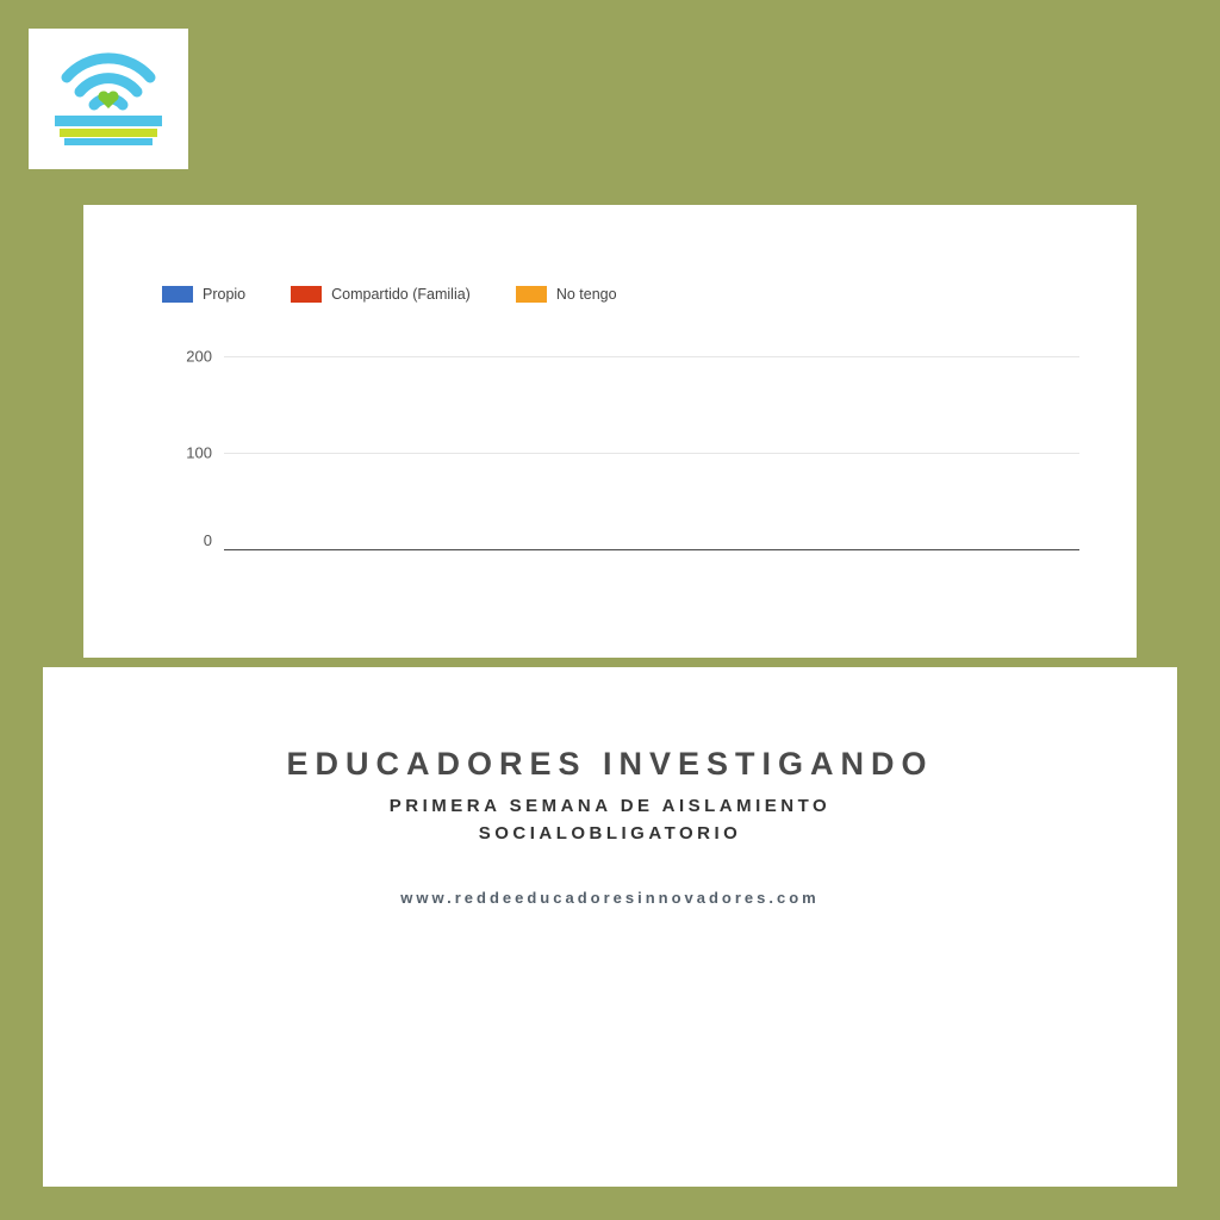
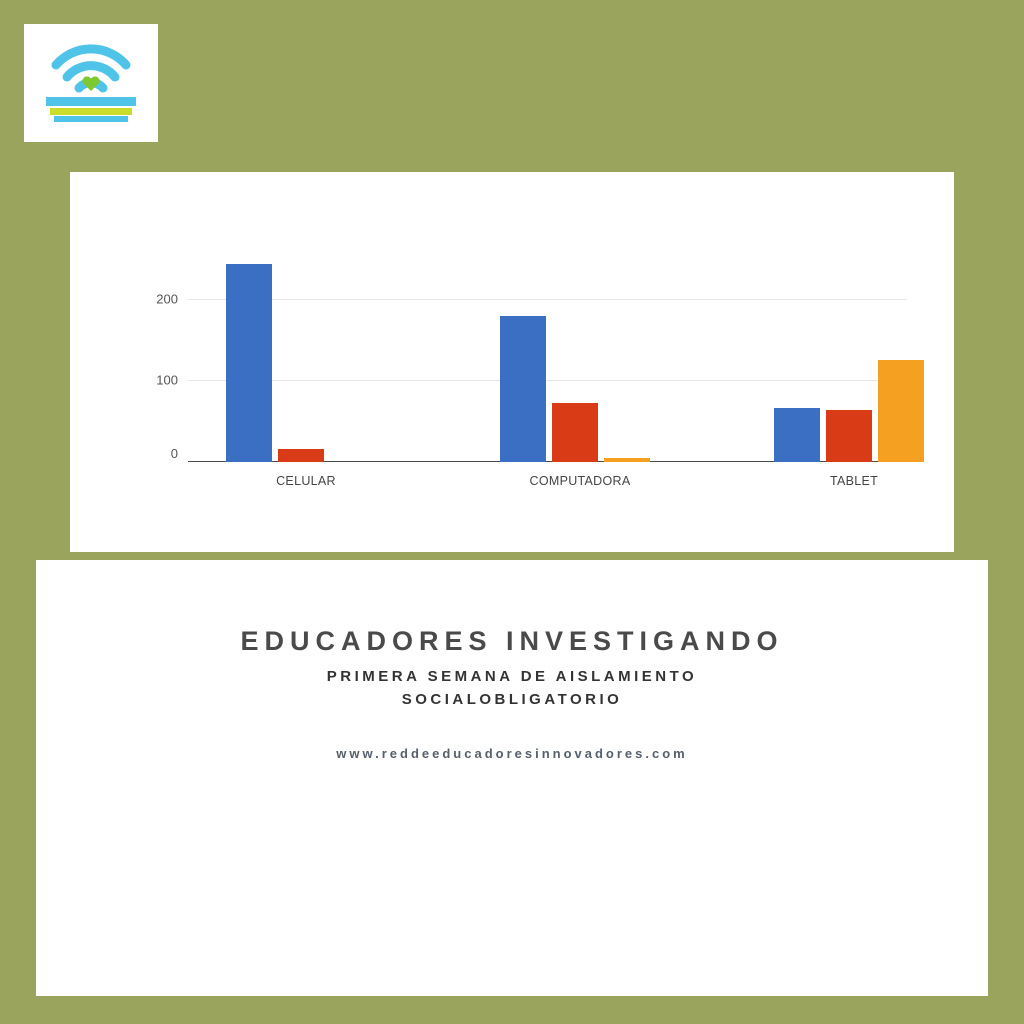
- Propio
- Compartido (Familia)
- No tengo
  200
  100
  0
+ CELULAR
+ COMPUTADORA
+ TABLET
  EDUCADORES INVESTIGANDO
  PRIMERA SEMANA DE AISLAMIENTO
  SOCIALOBLIGATORIO
  www.reddeeducadoresinnovadores.com
